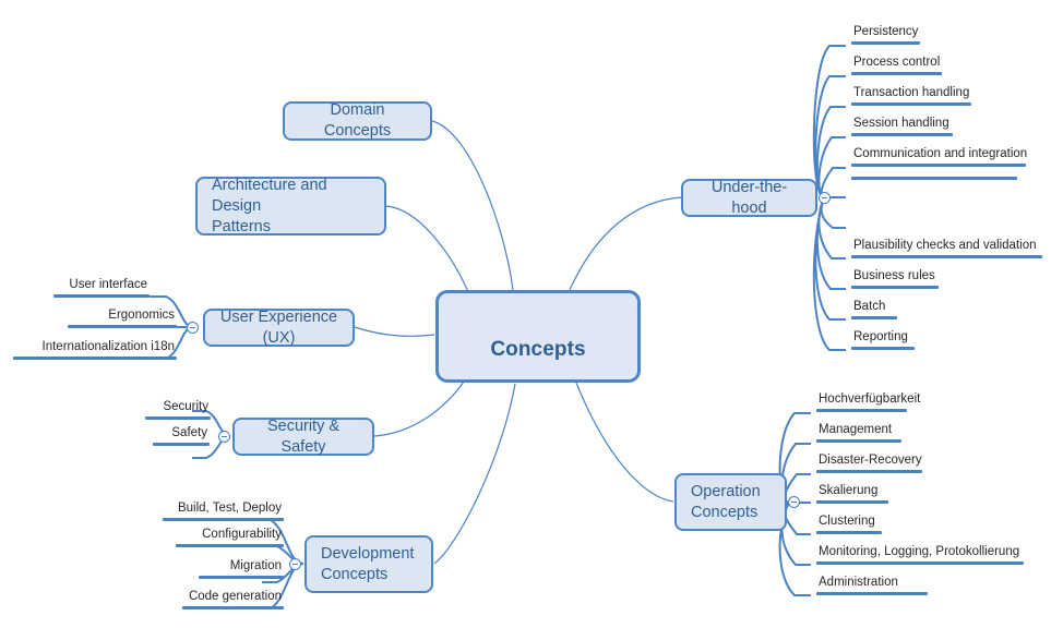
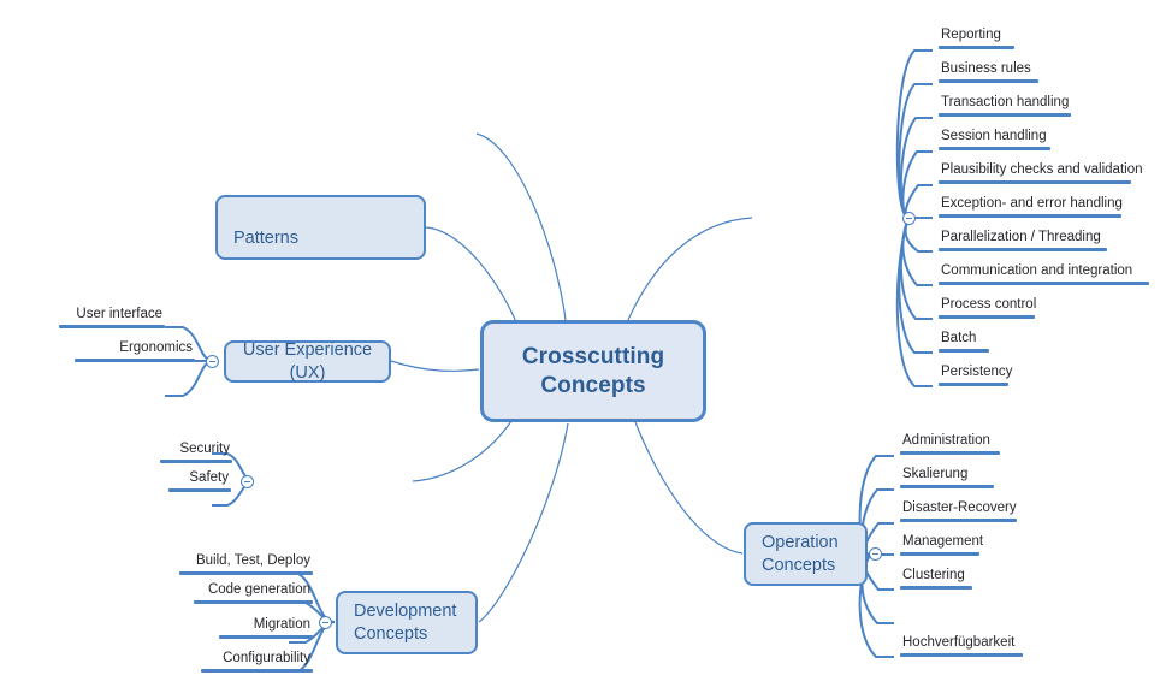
+ Crosscutting
  Concepts
- Domain Concepts
- Architecture and Design
  Patterns
  User Experience (UX)
  User interface
  Ergonomics
- Internationalization i18n
- Security & Safety
  Security
  Safety
  Development
  Concepts
  Build, Test, Deploy
- Configurability
+ Code generation
  Migration
- Code generation
+ Configurability
- Under-the-hood
- Persistency
+ Reporting
- Process control
+ Business rules
  Transaction handling
  Session handling
- Communication and integration
+ Plausibility checks and validation
+ Exception- and error handling
+ Parallelization / Threading
- Plausibility checks and validation
+ Communication and integration
- Business rules
+ Process control
  Batch
- Reporting
+ Persistency
  Operation
  Concepts
- Hochverfügbarkeit
+ Administration
- Management
+ Skalierung
  Disaster-Recovery
- Skalierung
+ Management
  Clustering
- Monitoring, Logging, Protokollierung
- Administration
+ Hochverfügbarkeit
